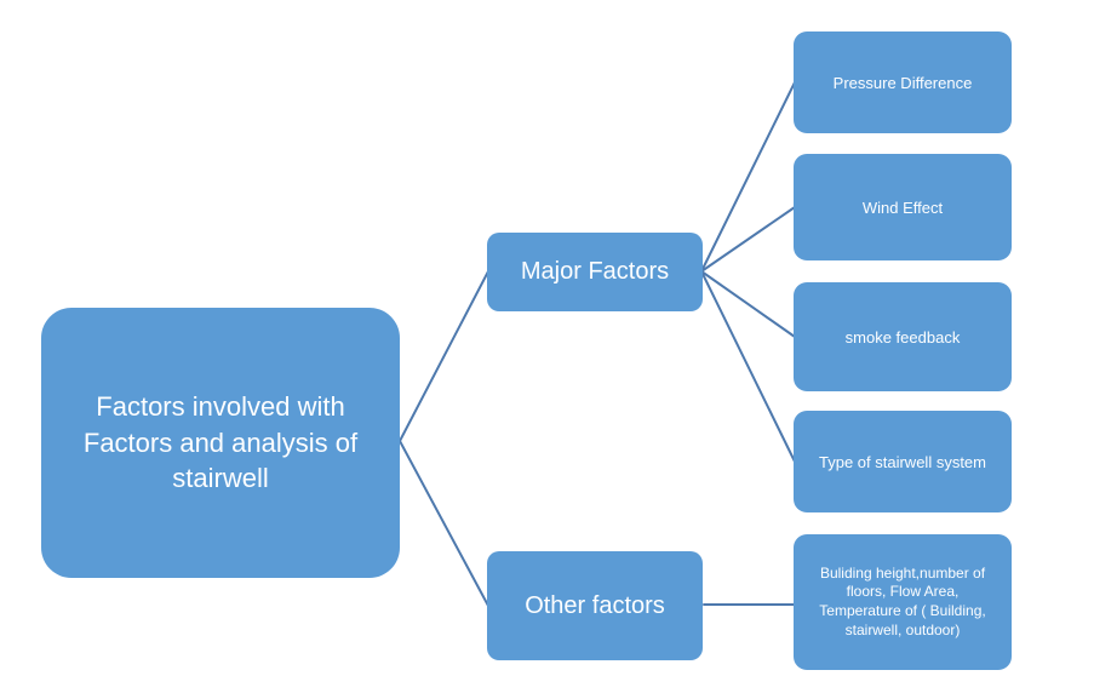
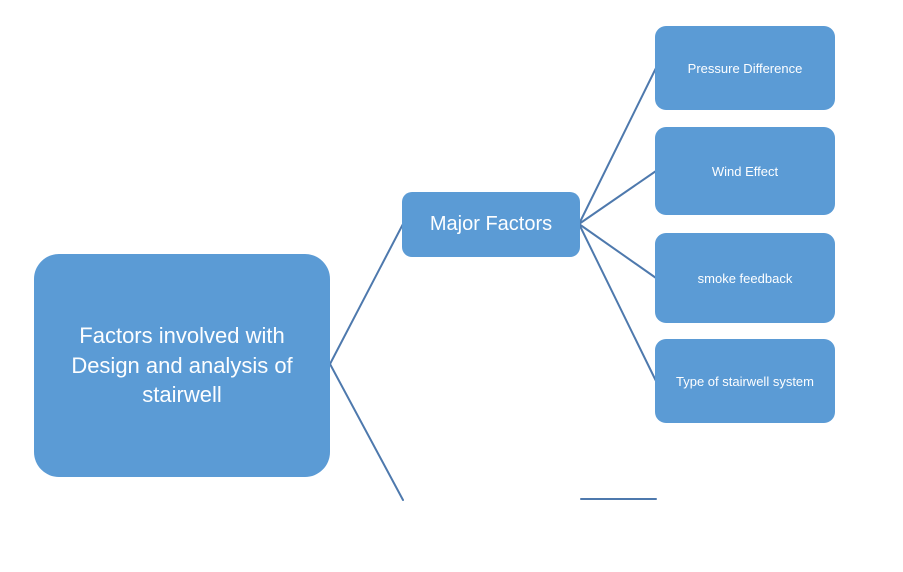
- Factors involved with Factors and analysis of stairwell
+ Factors involved with Design and analysis of stairwell
  Major Factors
- Other factors
  Pressure Difference
  Wind Effect
  smoke feedback
  Type of stairwell system
- Buliding height,number of floors, Flow Area, Temperature of ( Building, stairwell, outdoor)
